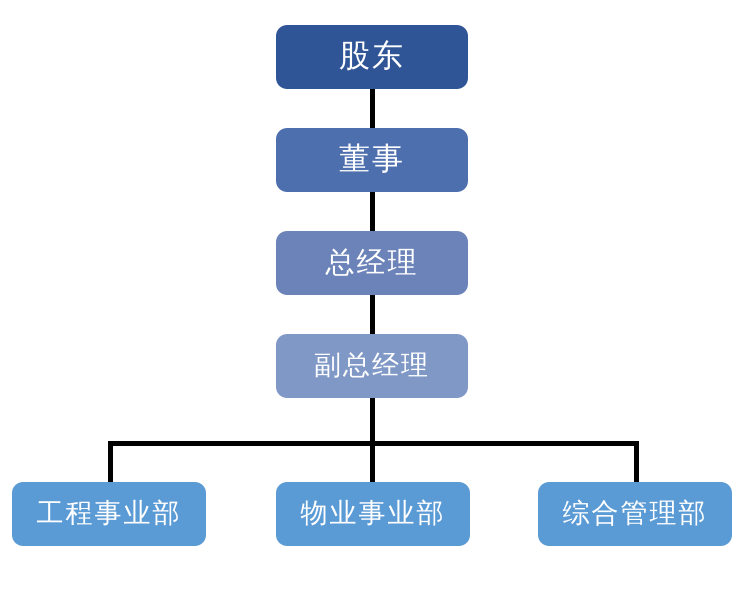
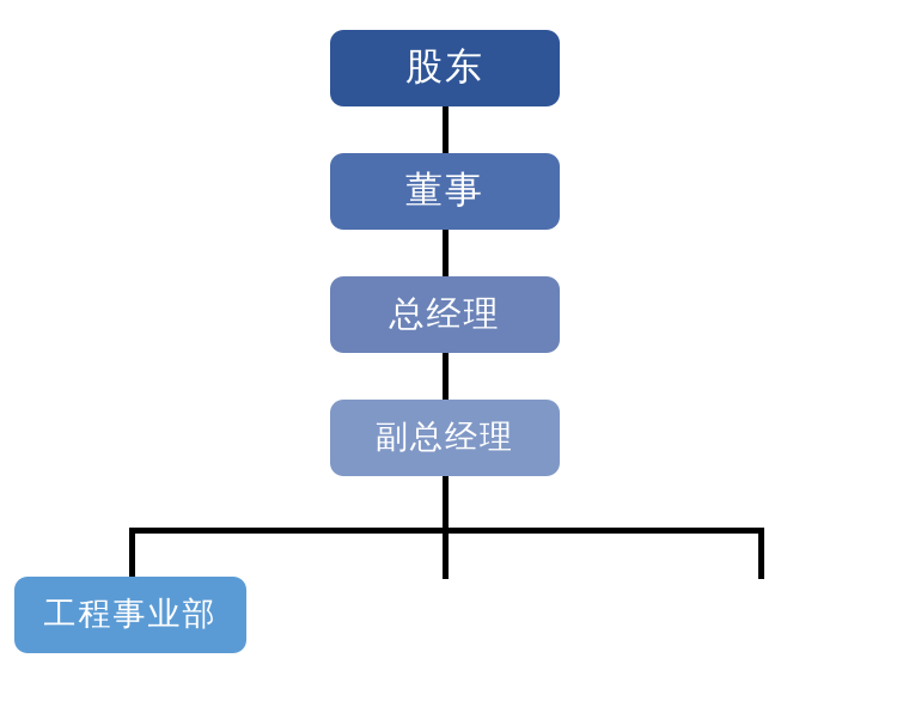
  股东
  董事
  总经理
  副总经理
  工程事业部
- 物业事业部
- 综合管理部
